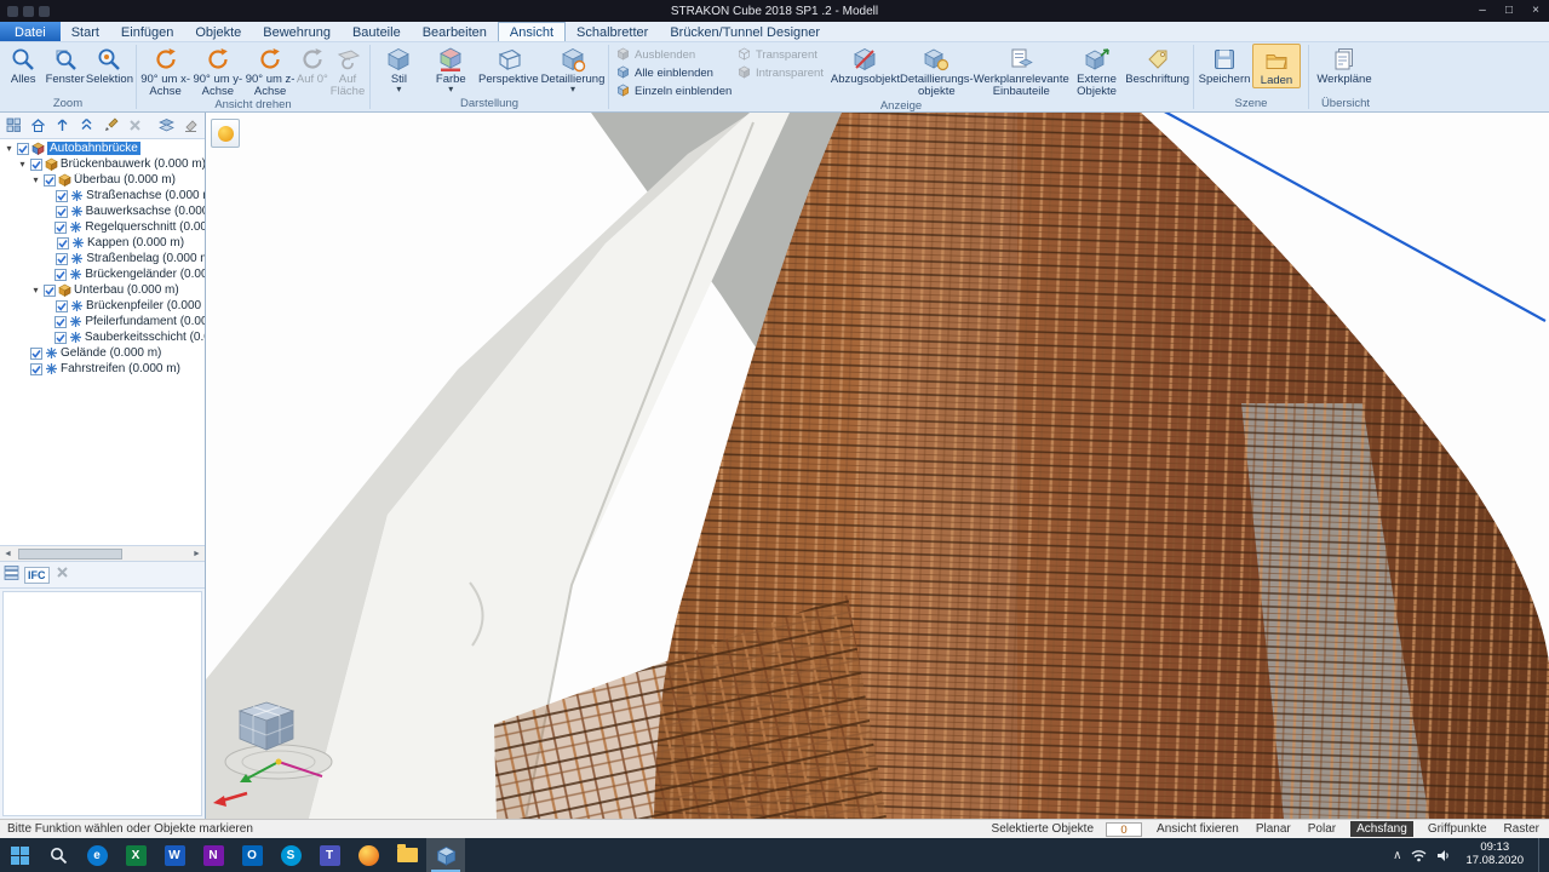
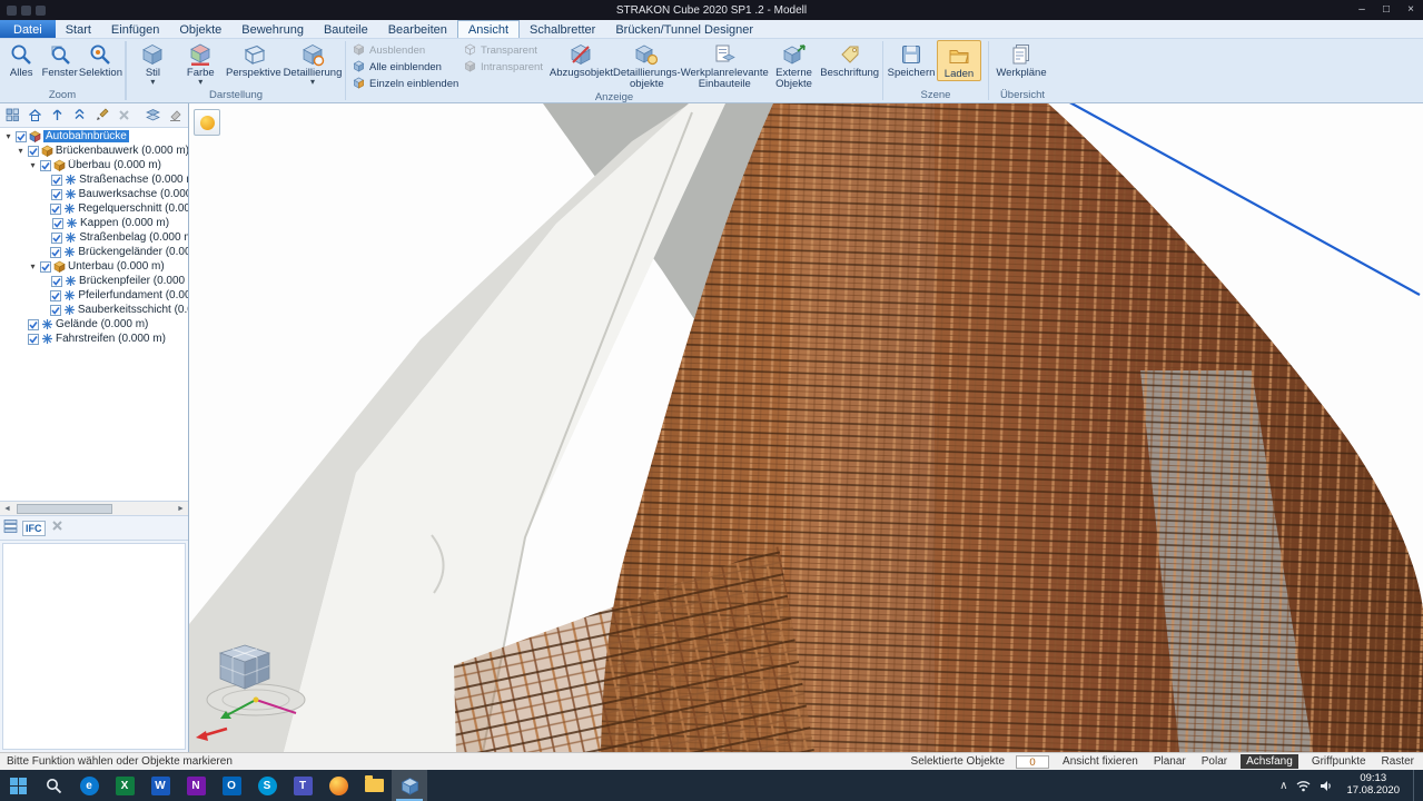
- STRAKON Cube 2018 SP1 .2 - Modell
+ STRAKON Cube 2020 SP1 .2 - Modell
  –
  □
  ×
  Datei
  Start
  Einfügen
  Objekte
  Bewehrung
  Bauteile
  Bearbeiten
  Ansicht
  Schalbretter
  Brücken/Tunnel Designer
  Alles
  Fenster
  Selektion
  Zoom
- 90° um x-Achse
- 90° um y-Achse
- 90° um z-Achse
- Auf 0°
- Auf Fläche
- Ansicht drehen
  Stil
  ▾
  Farbe
  ▾
  Perspektive
  Detaillierung
  ▾
  Darstellung
  Ausblenden
  Alle einblenden
  Einzeln einblenden
  Transparent
  Intransparent
  Abzugsobjekt
  Detaillierungs-objekte
  Werkplanrelevante Einbauteile
  Externe Objekte
  Beschriftung
  Anzeige
  Speichern
  Laden
  Szene
  Werkpläne
  Übersicht
  ▾
  Autobahnbrücke
  ▾
  Brückenbauwerk (0.000 m)
  ▾
  Überbau (0.000 m)
  Straßenachse (0.000
  Bauwerksachse (0.00
  Regelquerschnitt (0.00
  Kappen (0.000 m)
  Straßenbelag (0.000
  Brückengeländer (0.00
  ▾
  Unterbau (0.000 m)
  Brückenpfeiler (0.000
  Pfeilerfundament (0.00
  Sauberkeitsschicht (0.
  Gelände (0.000 m)
  Fahrstreifen (0.000 m)
  IFC
  Bitte Funktion wählen oder Objekte markieren
  Selektierte Objekte
  0
  Ansicht fixieren
  Planar
  Polar
  Achsfang
  Griffpunkte
  Raster
  e
  X
  W
  N
  O
  S
  T
  ∧
  09:13
  17.08.2020
